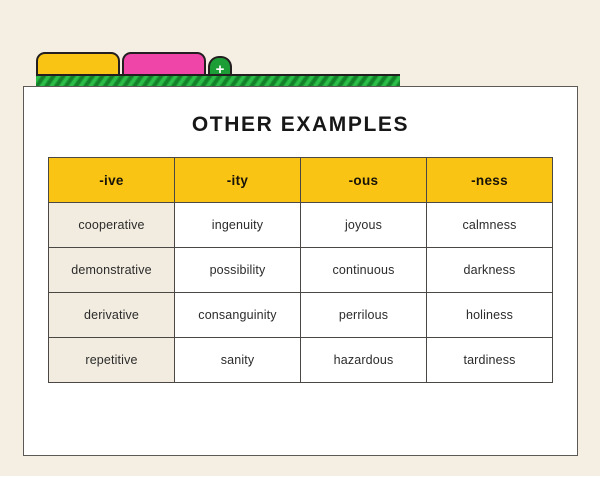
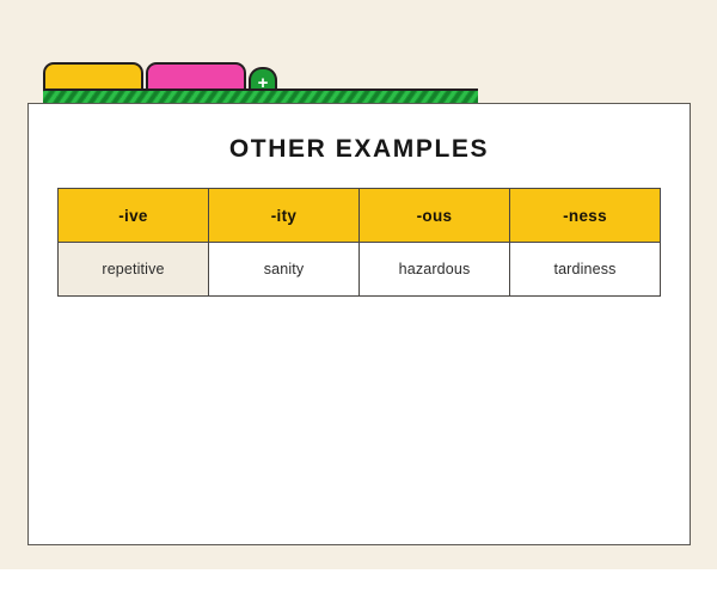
  +
  OTHER EXAMPLES
  -ive	-ity	-ous	-ness
- cooperative	ingenuity	joyous	calmness
- demonstrative	possibility	continuous	darkness
- derivative	consanguinity	perrilous	holiness
  repetitive	sanity	hazardous	tardiness
